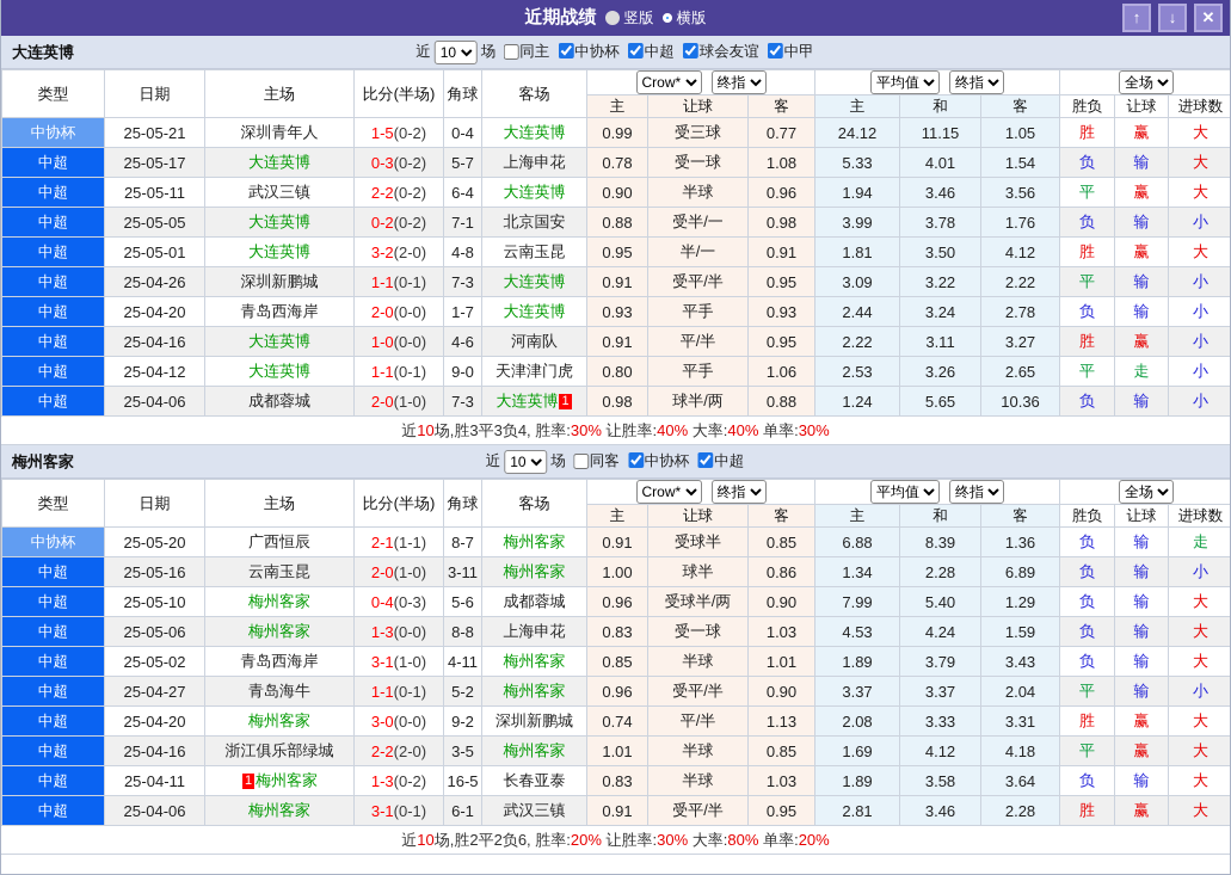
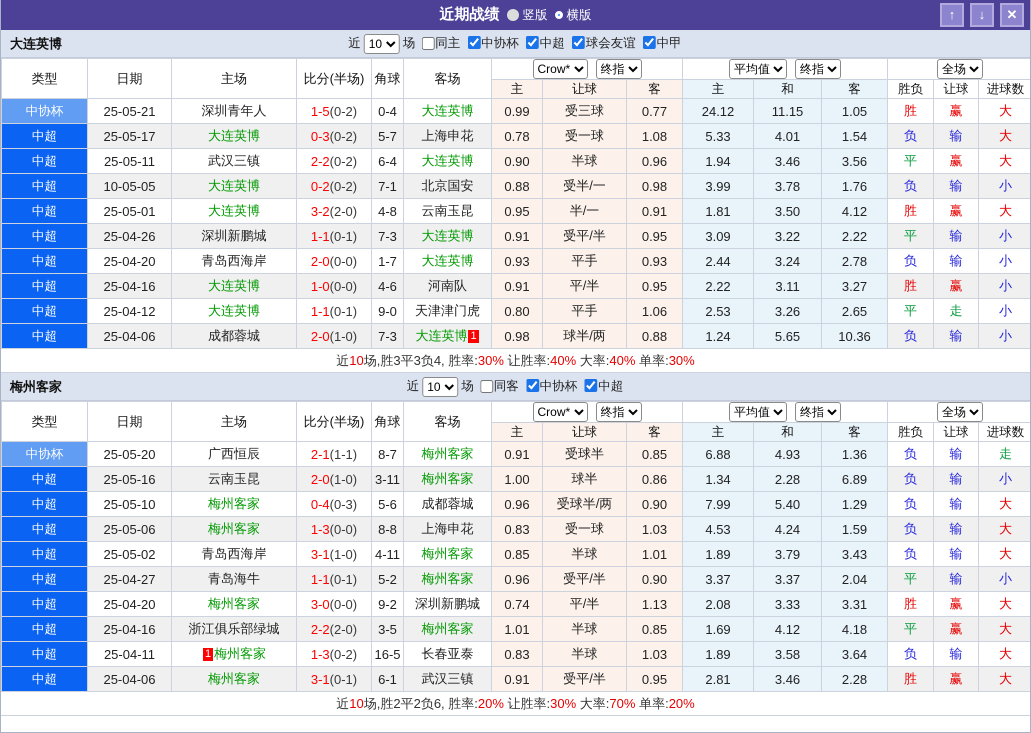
  近期战绩
  竖版
  横版
  ↑
  ↓
  ✕
  大连英博
  近
  10
  场
  同主
  中协杯 中超 球会友谊 中甲
  类型	日期	主场	比分(半场)	角球	客场	Crow* 终指	平均值 终指	全场
  主	让球	客	主	和	客	胜负	让球	进球数
  中协杯	25-05-21	深圳青年人	1-5(0-2)	0-4	大连英博	0.99	受三球	0.77	24.12	11.15	1.05	胜	赢	大
  中超	25-05-17	大连英博	0-3(0-2)	5-7	上海申花	0.78	受一球	1.08	5.33	4.01	1.54	负	输	大
  中超	25-05-11	武汉三镇	2-2(0-2)	6-4	大连英博	0.90	半球	0.96	1.94	3.46	3.56	平	赢	大
- 中超	25-05-05	大连英博	0-2(0-2)	7-1	北京国安	0.88	受半/一	0.98	3.99	3.78	1.76	负	输	小
+ 中超	10-05-05	大连英博	0-2(0-2)	7-1	北京国安	0.88	受半/一	0.98	3.99	3.78	1.76	负	输	小
  中超	25-05-01	大连英博	3-2(2-0)	4-8	云南玉昆	0.95	半/一	0.91	1.81	3.50	4.12	胜	赢	大
  中超	25-04-26	深圳新鹏城	1-1(0-1)	7-3	大连英博	0.91	受平/半	0.95	3.09	3.22	2.22	平	输	小
  中超	25-04-20	青岛西海岸	2-0(0-0)	1-7	大连英博	0.93	平手	0.93	2.44	3.24	2.78	负	输	小
  中超	25-04-16	大连英博	1-0(0-0)	4-6	河南队	0.91	平/半	0.95	2.22	3.11	3.27	胜	赢	小
  中超	25-04-12	大连英博	1-1(0-1)	9-0	天津津门虎	0.80	平手	1.06	2.53	3.26	2.65	平	走	小
  中超	25-04-06	成都蓉城	2-0(1-0)	7-3	大连英博 1	0.98	球半/两	0.88	1.24	5.65	10.36	负	输	小
  近10场,胜3平3负4, 胜率:30% 让胜率:40% 大率:40% 单率:30%
  梅州客家
  近
  10
  场
  同客
  中协杯 中超
  类型	日期	主场	比分(半场)	角球	客场	Crow* 终指	平均值 终指	全场
  主	让球	客	主	和	客	胜负	让球	进球数
- 中协杯	25-05-20	广西恒辰	2-1(1-1)	8-7	梅州客家	0.91	受球半	0.85	6.88	8.39	1.36	负	输	走
+ 中协杯	25-05-20	广西恒辰	2-1(1-1)	8-7	梅州客家	0.91	受球半	0.85	6.88	4.93	1.36	负	输	走
  中超	25-05-16	云南玉昆	2-0(1-0)	3-11	梅州客家	1.00	球半	0.86	1.34	2.28	6.89	负	输	小
  中超	25-05-10	梅州客家	0-4(0-3)	5-6	成都蓉城	0.96	受球半/两	0.90	7.99	5.40	1.29	负	输	大
  中超	25-05-06	梅州客家	1-3(0-0)	8-8	上海申花	0.83	受一球	1.03	4.53	4.24	1.59	负	输	大
  中超	25-05-02	青岛西海岸	3-1(1-0)	4-11	梅州客家	0.85	半球	1.01	1.89	3.79	3.43	负	输	大
  中超	25-04-27	青岛海牛	1-1(0-1)	5-2	梅州客家	0.96	受平/半	0.90	3.37	3.37	2.04	平	输	小
  中超	25-04-20	梅州客家	3-0(0-0)	9-2	深圳新鹏城	0.74	平/半	1.13	2.08	3.33	3.31	胜	赢	大
  中超	25-04-16	浙江俱乐部绿城	2-2(2-0)	3-5	梅州客家	1.01	半球	0.85	1.69	4.12	4.18	平	赢	大
  中超	25-04-11	1 梅州客家	1-3(0-2)	16-5	长春亚泰	0.83	半球	1.03	1.89	3.58	3.64	负	输	大
  中超	25-04-06	梅州客家	3-1(0-1)	6-1	武汉三镇	0.91	受平/半	0.95	2.81	3.46	2.28	胜	赢	大
- 近10场,胜2平2负6, 胜率:20% 让胜率:30% 大率:80% 单率:20%
+ 近10场,胜2平2负6, 胜率:20% 让胜率:30% 大率:70% 单率:20%
